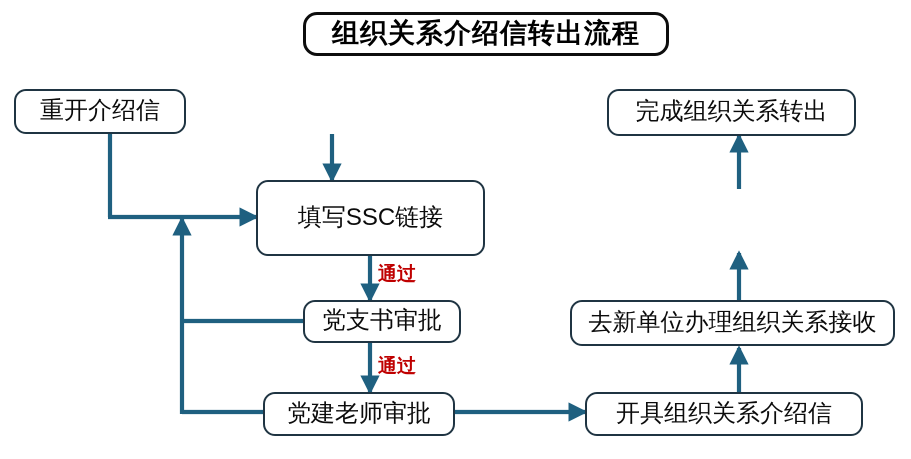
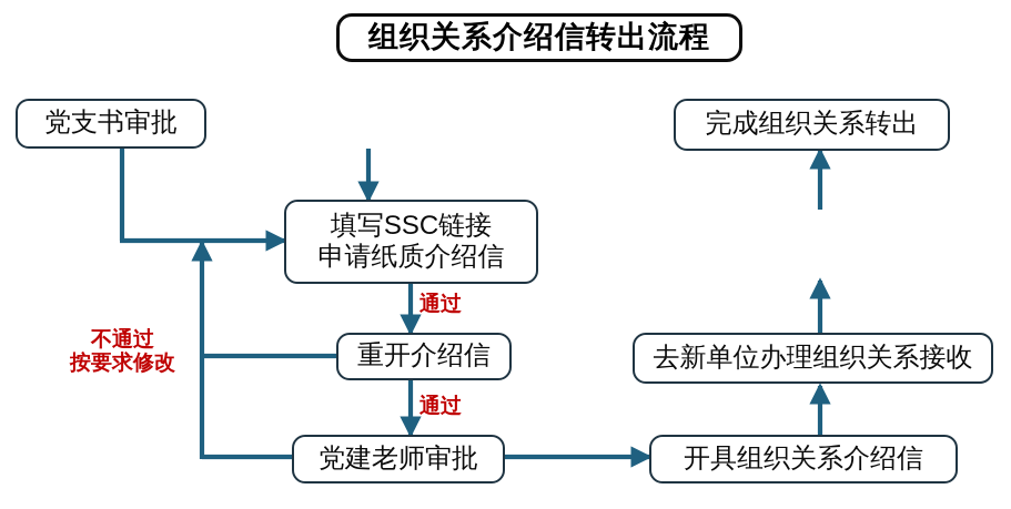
  组织关系介绍信转出流程
- 重开介绍信
+ 党支书审批
  完成组织关系转出
  填写SSC链接
+ 申请纸质介绍信
- 党支书审批
+ 重开介绍信
  去新单位办理组织关系接收
  党建老师审批
  开具组织关系介绍信
  通过
  通过
+ 不通过
+ 按要求修改
